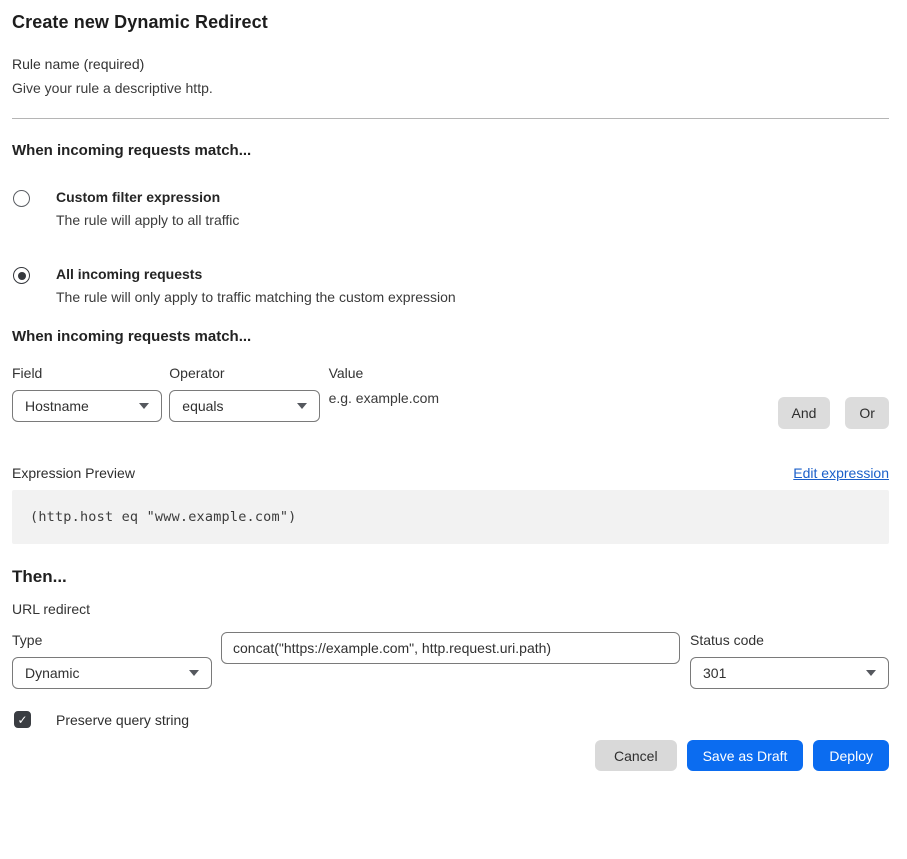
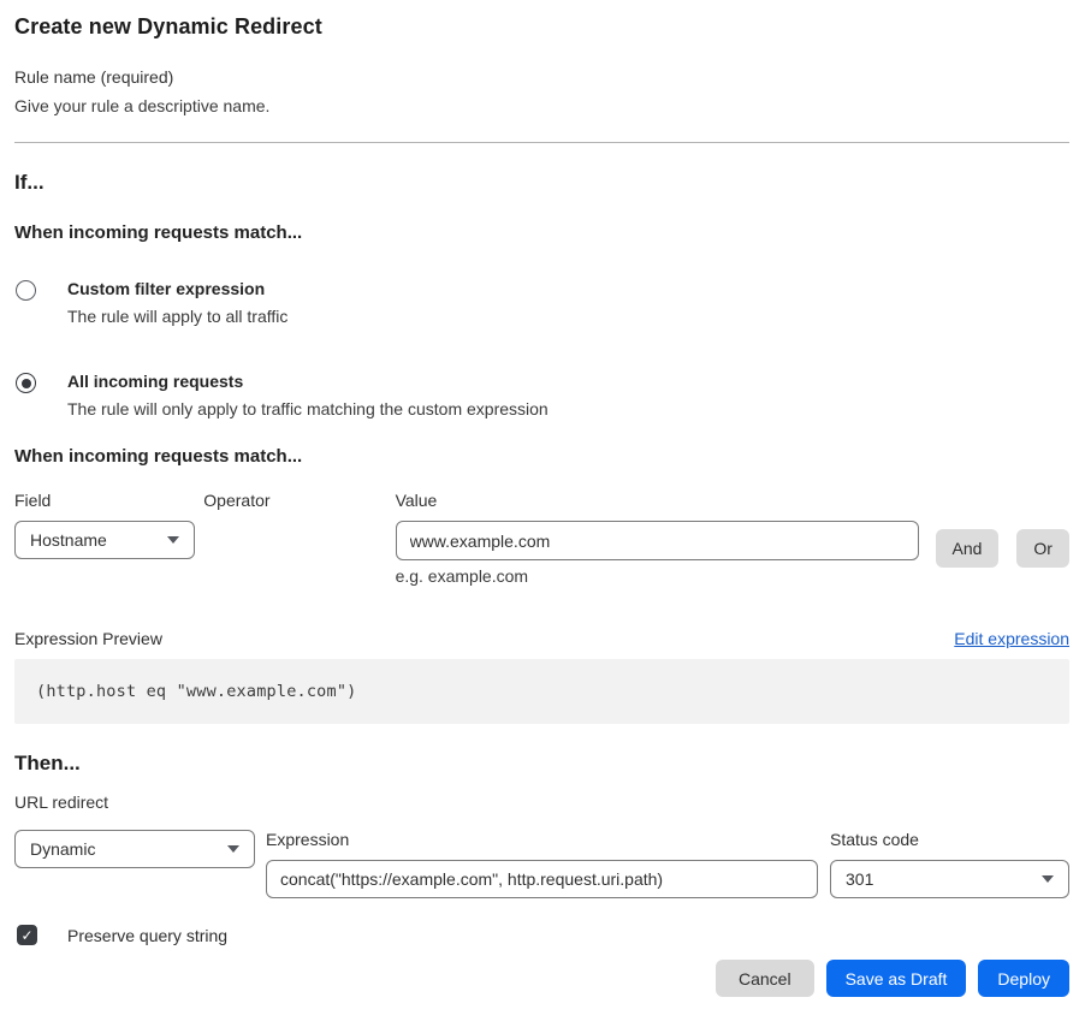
  Create new Dynamic Redirect
  Rule name (required)
- Give your rule a descriptive http.
+ Give your rule a descriptive name.
+ If...
  When incoming requests match...
  Custom filter expression
  The rule will apply to all traffic
  All incoming requests
  The rule will only apply to traffic matching the custom expression
  When incoming requests match...
  Field
  Hostname
  Operator
- equals
  Value
+ www.example.com
  e.g. example.com
  And
  Or
  Expression Preview
  Edit expression
  (http.host eq "www.example.com")
  Then...
  URL redirect
- Type
  Dynamic
+ Expression
  concat("https://example.com", http.request.uri.path)
  Status code
  301
  ✓
  Preserve query string
  Cancel
  Save as Draft
  Deploy
